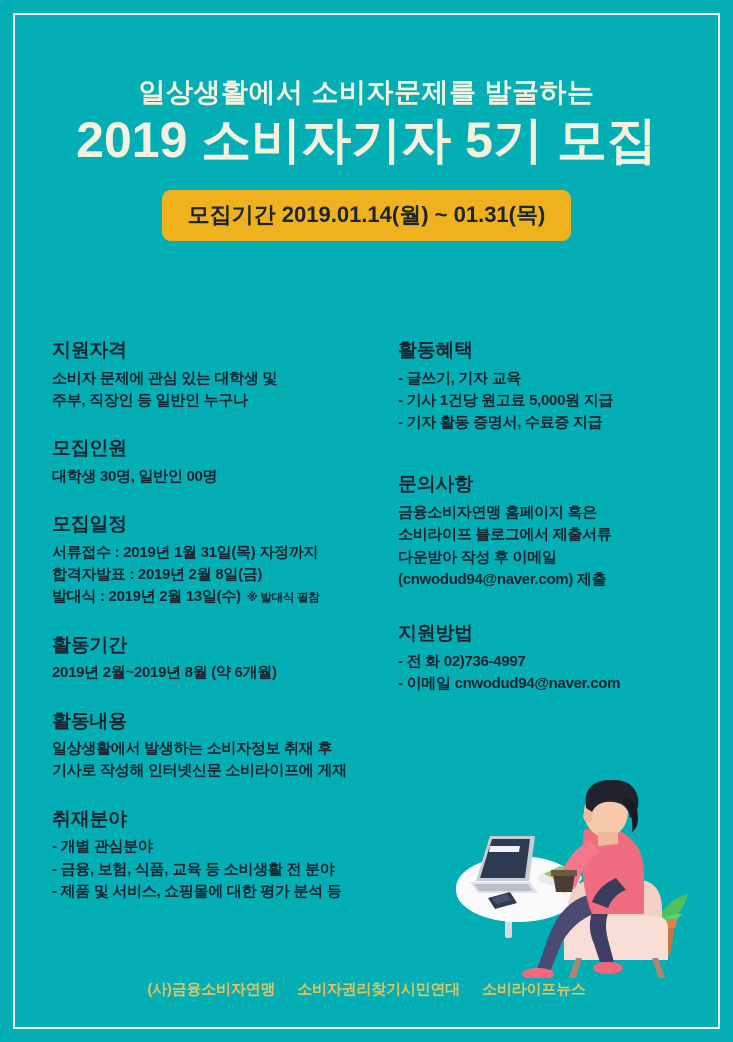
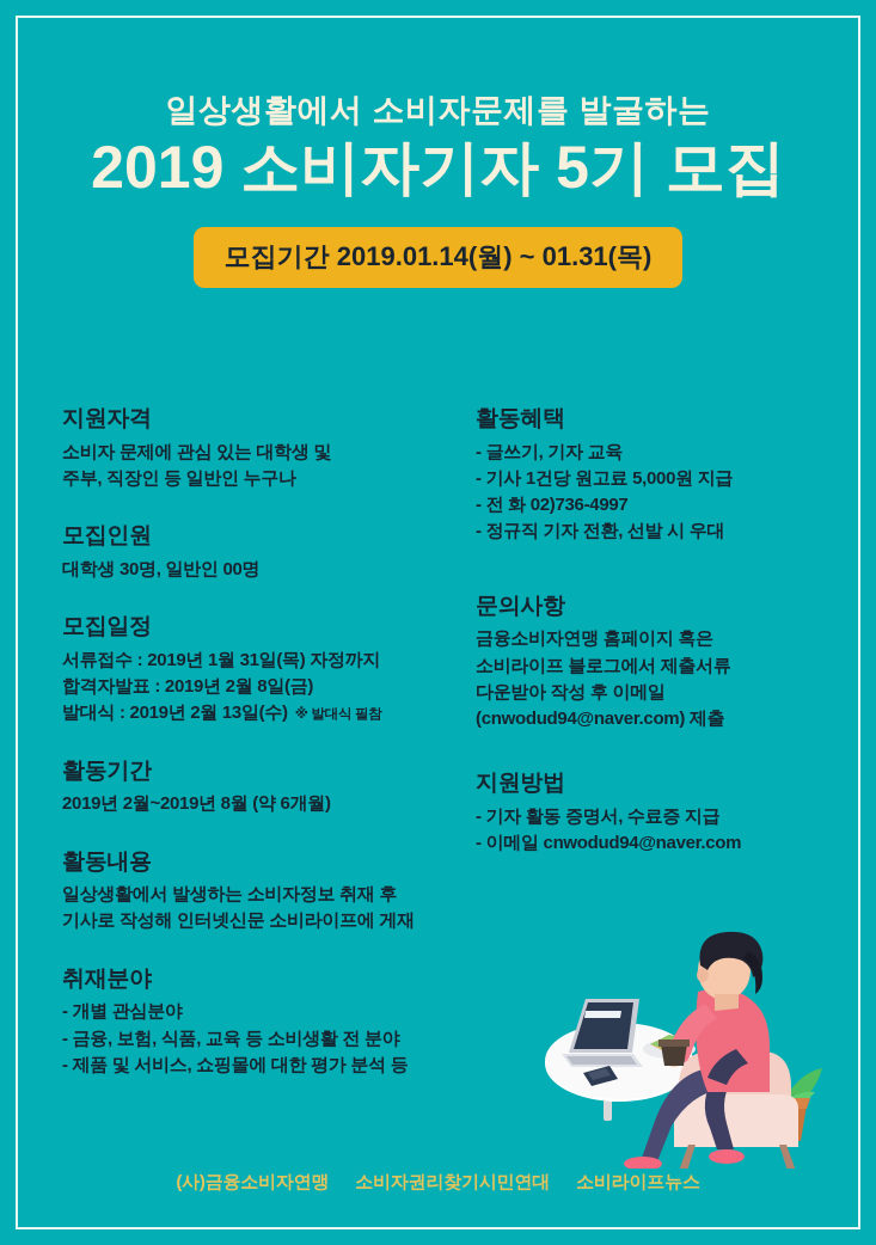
  일상생활에서 소비자문제를 발굴하는
  2019 소비자기자 5기 모집
  모집기간 2019.01.14(월) ~ 01.31(목)
  지원자격
  소비자 문제에 관심 있는 대학생 및
  주부, 직장인 등 일반인 누구나
  모집인원
  대학생 30명, 일반인 00명
  모집일정
  서류접수 : 2019년 1월 31일(목) 자정까지
  합격자발표 : 2019년 2월 8일(금)
  발대식 : 2019년 2월 13일(수) ※ 발대식 필참
  활동기간
  2019년 2월~2019년 8월 (약 6개월)
  활동내용
  일상생활에서 발생하는 소비자정보 취재 후
  기사로 작성해 인터넷신문 소비라이프에 게재
  취재분야
  - 개별 관심분야
  - 금융, 보험, 식품, 교육 등 소비생활 전 분야
  - 제품 및 서비스, 쇼핑몰에 대한 평가 분석 등
  활동혜택
  - 글쓰기, 기자 교육
  - 기사 1건당 원고료 5,000원 지급
- - 기자 활동 증명서, 수료증 지급
+ - 전 화 02)736-4997
+ - 정규직 기자 전환, 선발 시 우대
  문의사항
  금융소비자연맹 홈페이지 혹은
  소비라이프 블로그에서 제출서류
  다운받아 작성 후 이메일
  (cnwodud94@naver.com) 제출
  지원방법
- - 전 화 02)736-4997
+ - 기자 활동 증명서, 수료증 지급
  - 이메일 cnwodud94@naver.com
  (사)금융소비자연맹 소비자권리찾기시민연대 소비라이프뉴스
